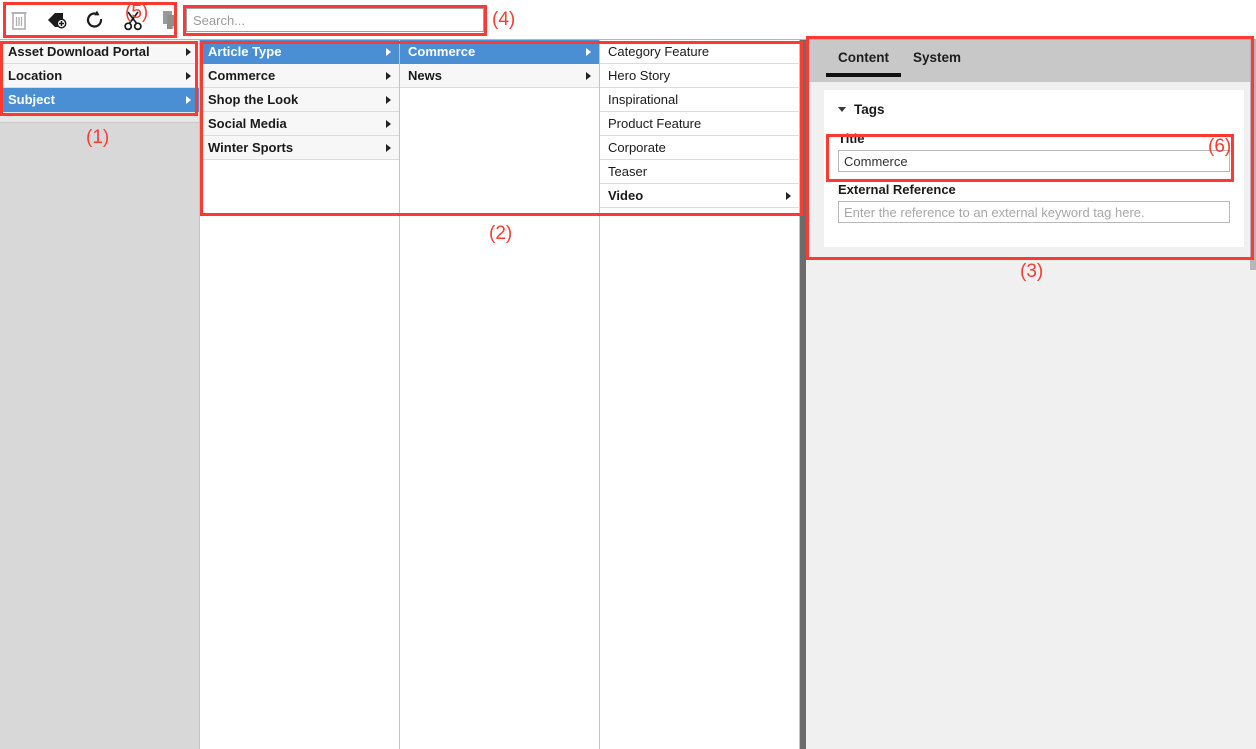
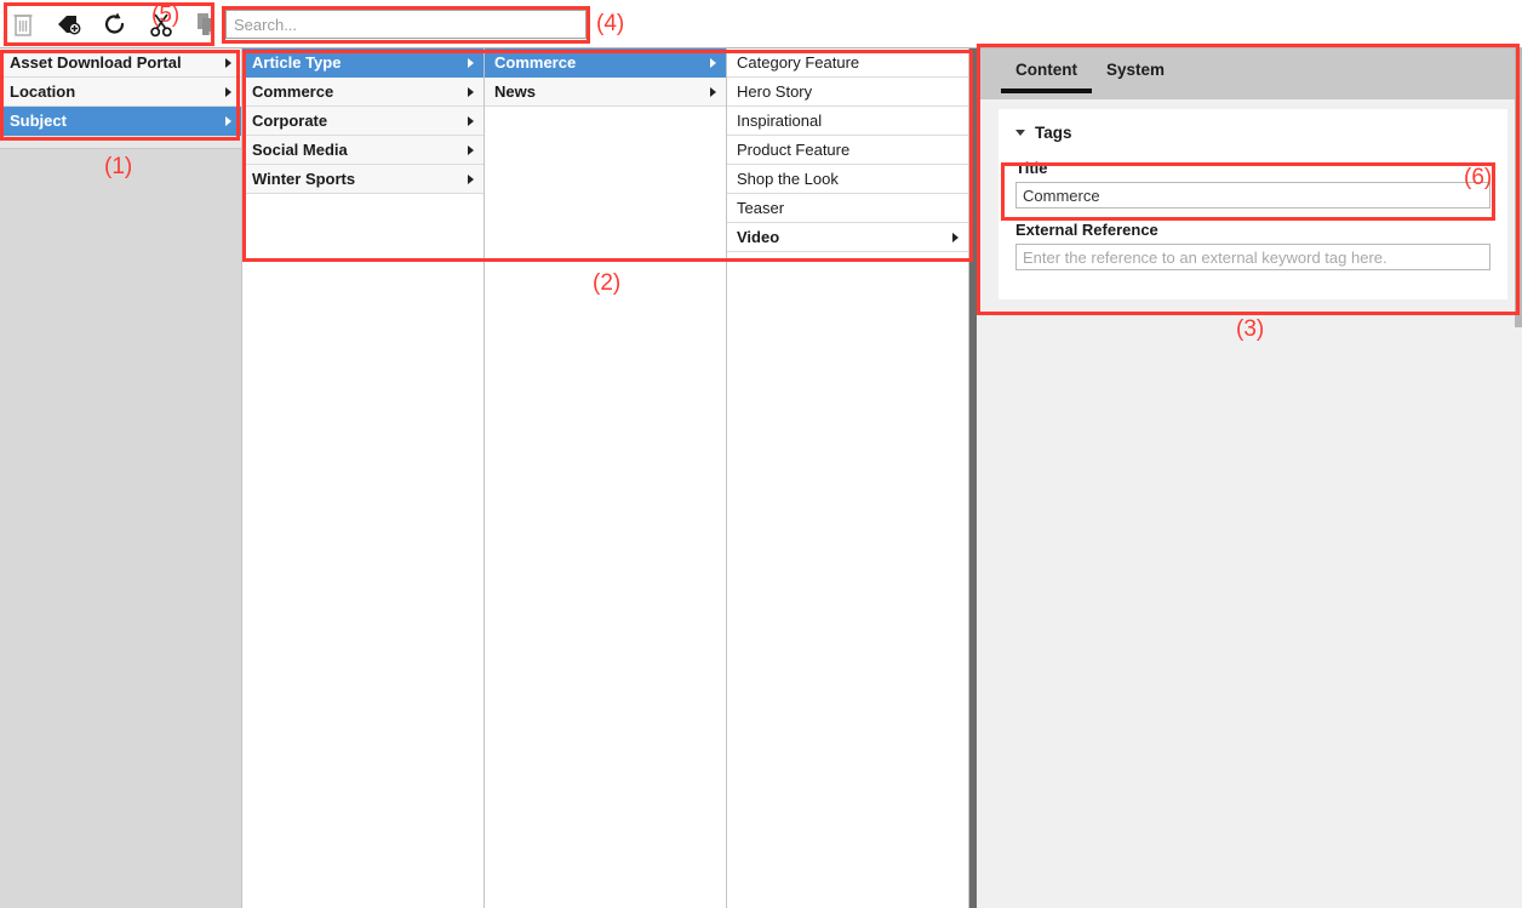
  Search...
  Asset Download Portal
  Location
  Subject
  Article Type
  Commerce
- Shop the Look
+ Corporate
  Social Media
  Winter Sports
  Commerce
  News
  Category Feature
  Hero Story
  Inspirational
  Product Feature
- Corporate
+ Shop the Look
  Teaser
  Video
  Content
  System
  Tags
  Title
  Commerce
  External Reference
  Enter the reference to an external keyword tag here.
  (5)
  (4)
  (1)
  (2)
  (3)
  (6)
